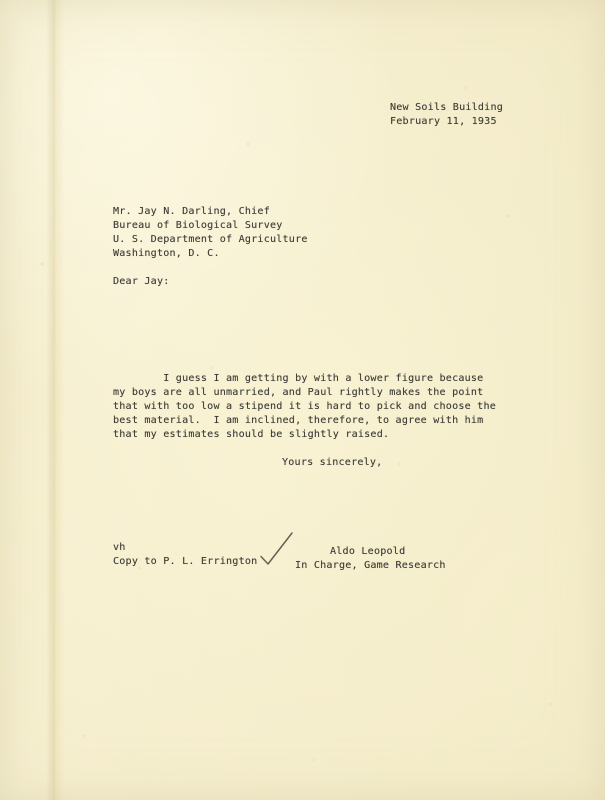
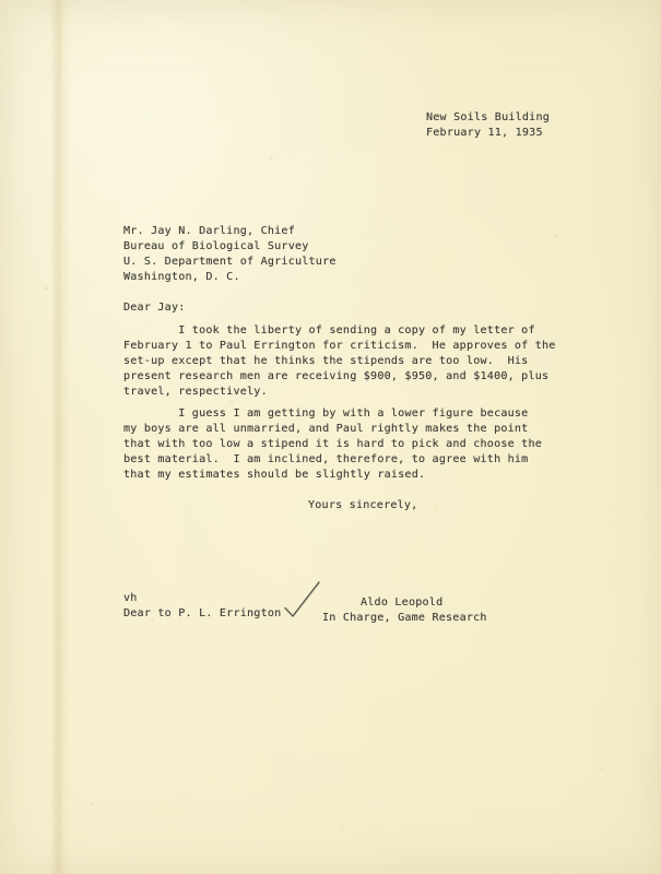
  New Soils Building
  February 11, 1935
  Mr. Jay N. Darling, Chief
  Bureau of Biological Survey
  U. S. Department of Agriculture
  Washington, D. C.
  Dear Jay:
+ I took the liberty of sending a copy of my letter of
+ February 1 to Paul Errington for criticism. He approves of the
+ set-up except that he thinks the stipends are too low. His
+ present research men are receiving $900, $950, and $1400, plus
+ travel, respectively.
  I guess I am getting by with a lower figure because
  my boys are all unmarried, and Paul rightly makes the point
  that with too low a stipend it is hard to pick and choose the
  best material. I am inclined, therefore, to agree with him
  that my estimates should be slightly raised.
  Yours sincerely,
  Aldo Leopold
  In Charge, Game Research
  vh
- Copy to P. L. Errington
+ Dear to P. L. Errington
